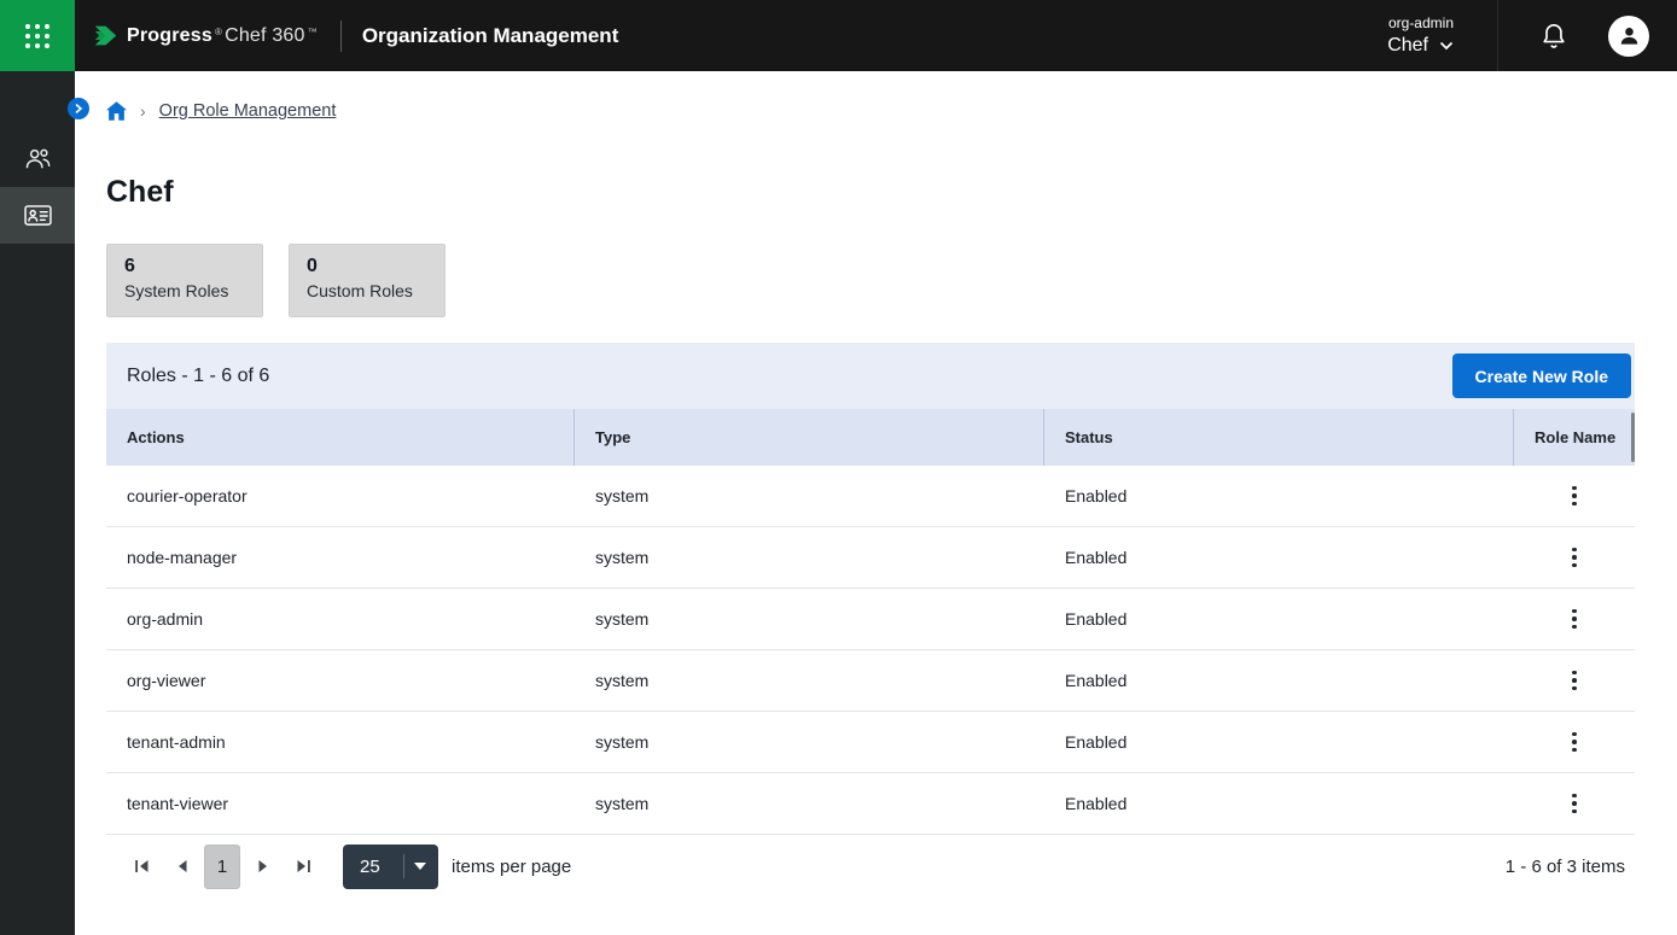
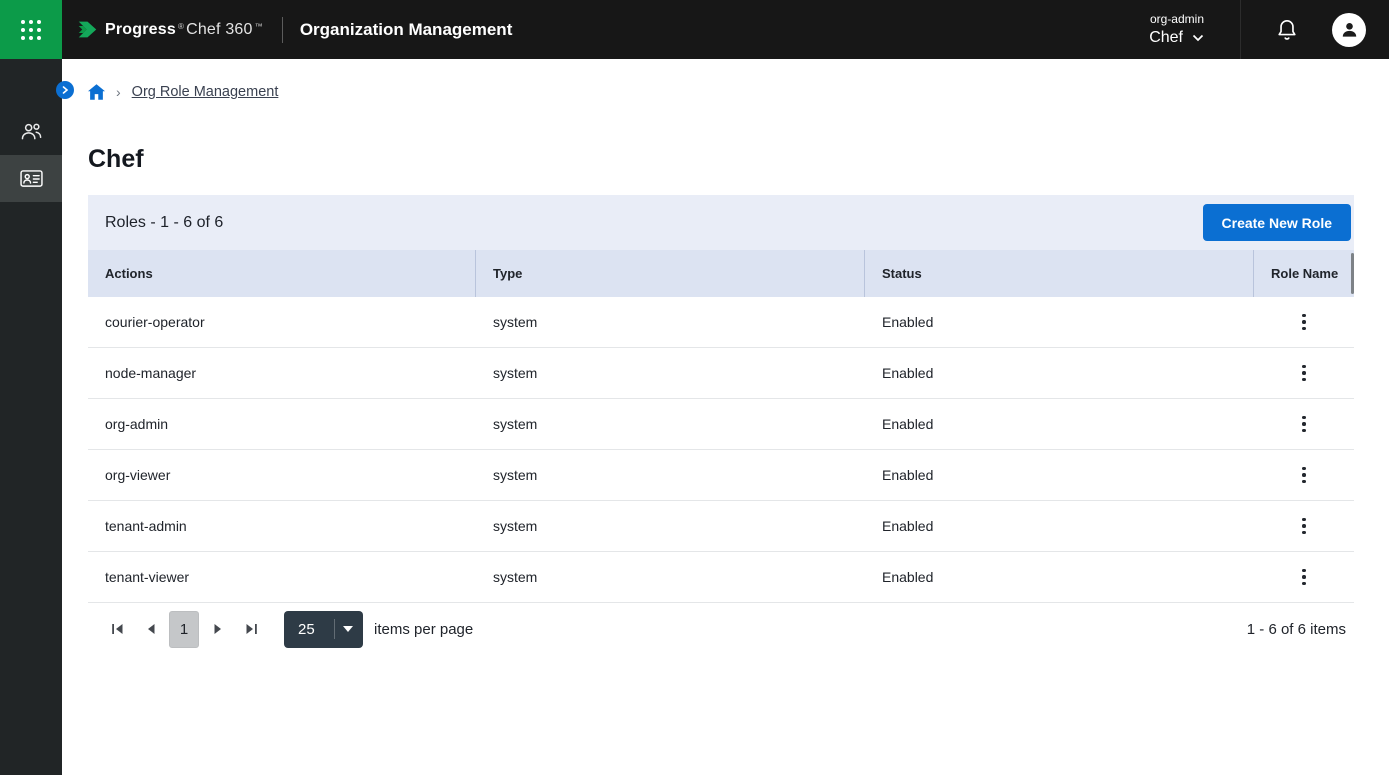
  Progress
  ®
  Chef 360
  ™
  Organization Management
  org-admin
  Chef
  ›
  Org Role Management
  Chef
- 6
- System Roles
- 0
- Custom Roles
  Roles - 1 - 6 of 6
  Create New Role
  Actions
  Type
  Status
  Role Name
  courier-operator
  system
  Enabled
  node-manager
  system
  Enabled
  org-admin
  system
  Enabled
  org-viewer
  system
  Enabled
  tenant-admin
  system
  Enabled
  tenant-viewer
  system
  Enabled
  1
  25
  items per page
- 1 - 6 of 3 items
+ 1 - 6 of 6 items
